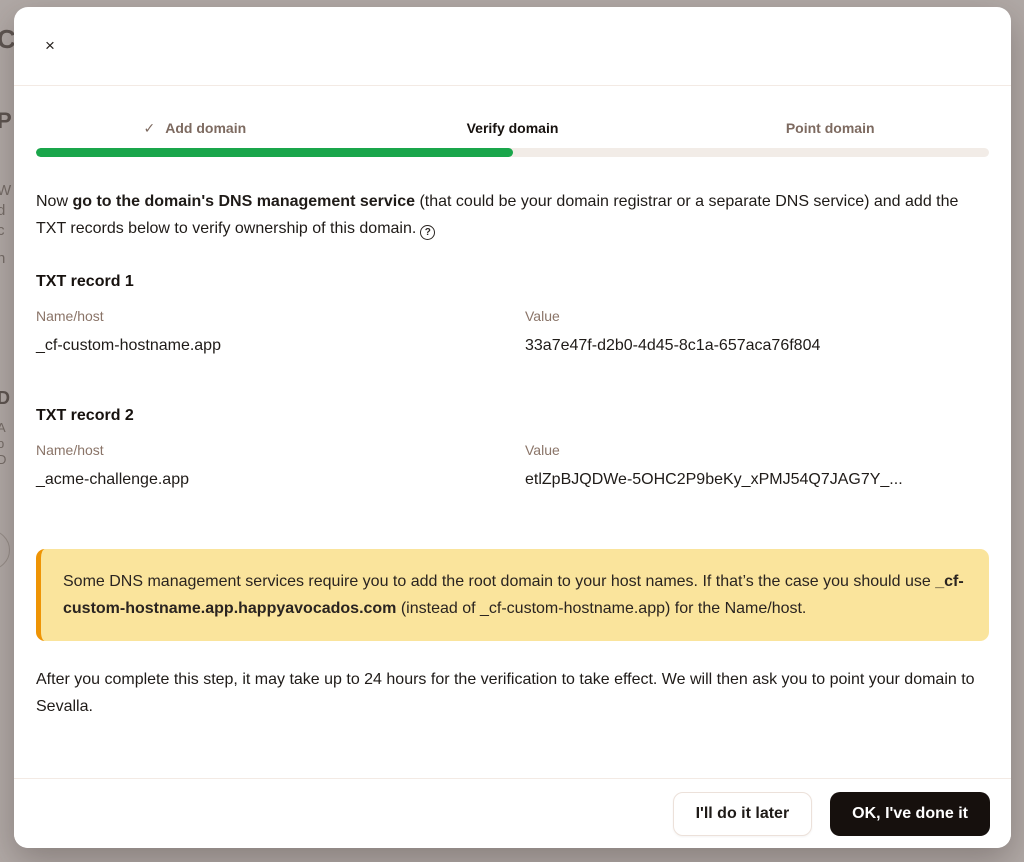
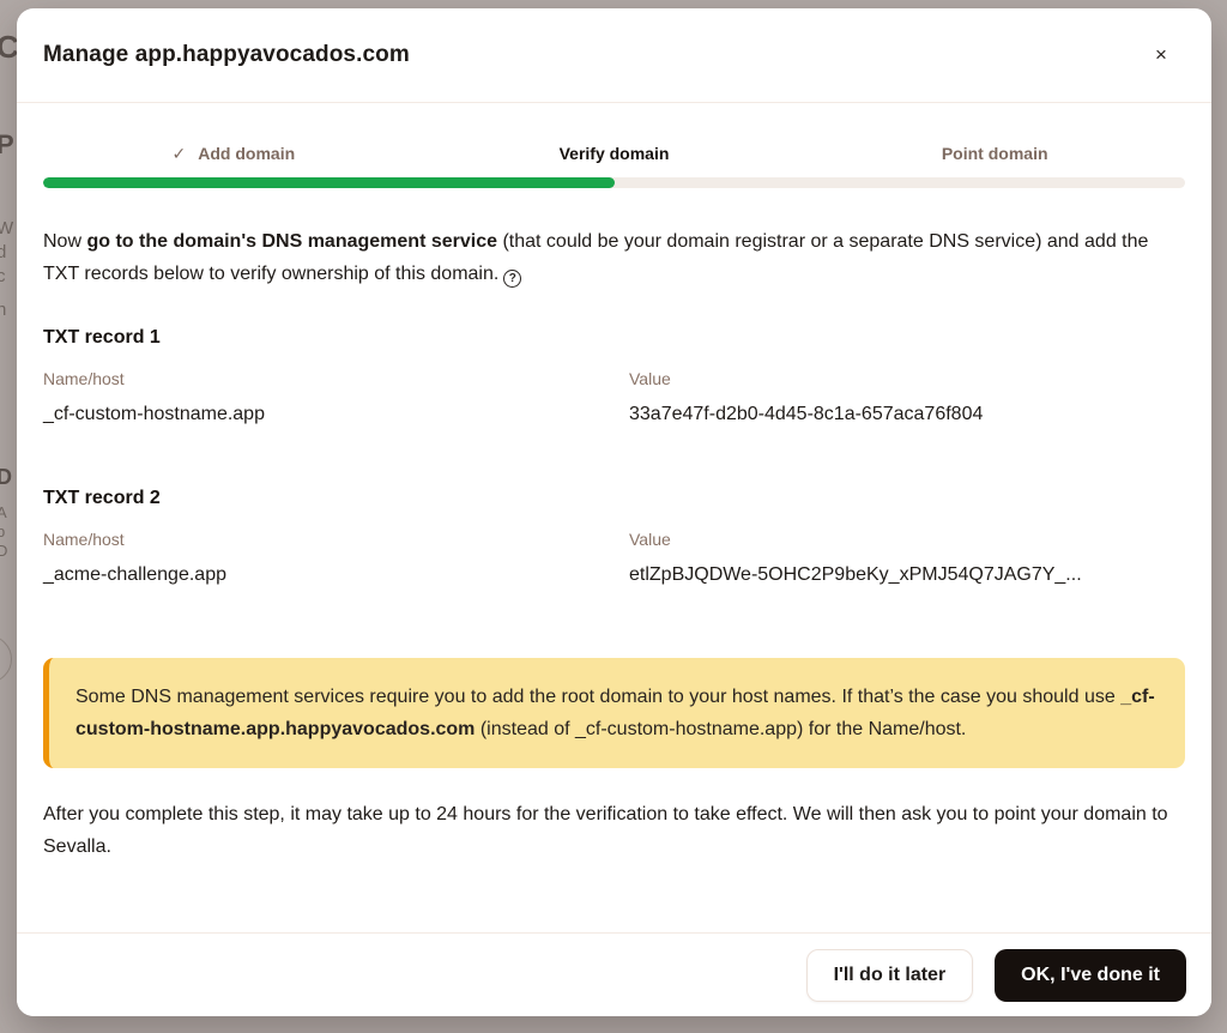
  C
  P
  W
  d
  c
  h
  D
  A
  b
  D
+ Manage app.happyavocados.com
  ×
  ✓ Add domain
  Verify domain
  Point domain
  Now go to the domain's DNS management service (that could be your domain registrar or a separate DNS service) and add the TXT records below to verify ownership of this domain. ?
  TXT record 1
  Name/host
  Value
  _cf-custom-hostname.app
  33a7e47f-d2b0-4d45-8c1a-657aca76f804
  TXT record 2
  Name/host
  Value
  _acme-challenge.app
  etlZpBJQDWe-5OHC2P9beKy_xPMJ54Q7JAG7Y_...
  Some DNS management services require you to add the root domain to your host names. If that’s the case you should use _cf-custom-hostname.app.happyavocados.com (instead of _cf-custom-hostname.app) for the Name/host.
  After you complete this step, it may take up to 24 hours for the verification to take effect. We will then ask you to point your domain to Sevalla.
  I'll do it later
  OK, I've done it
